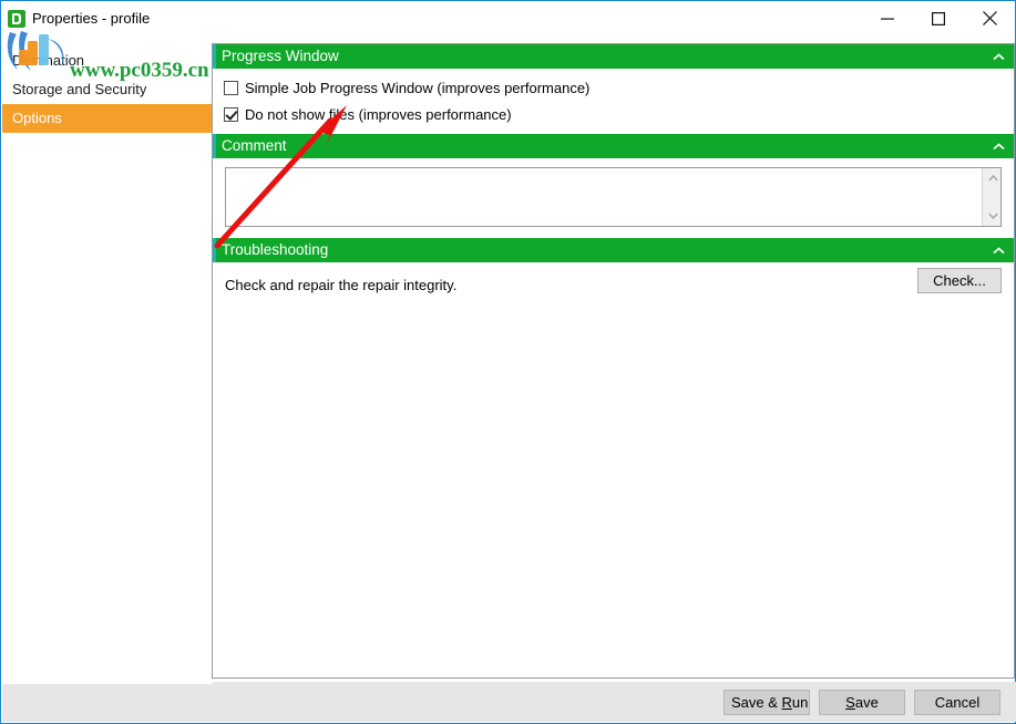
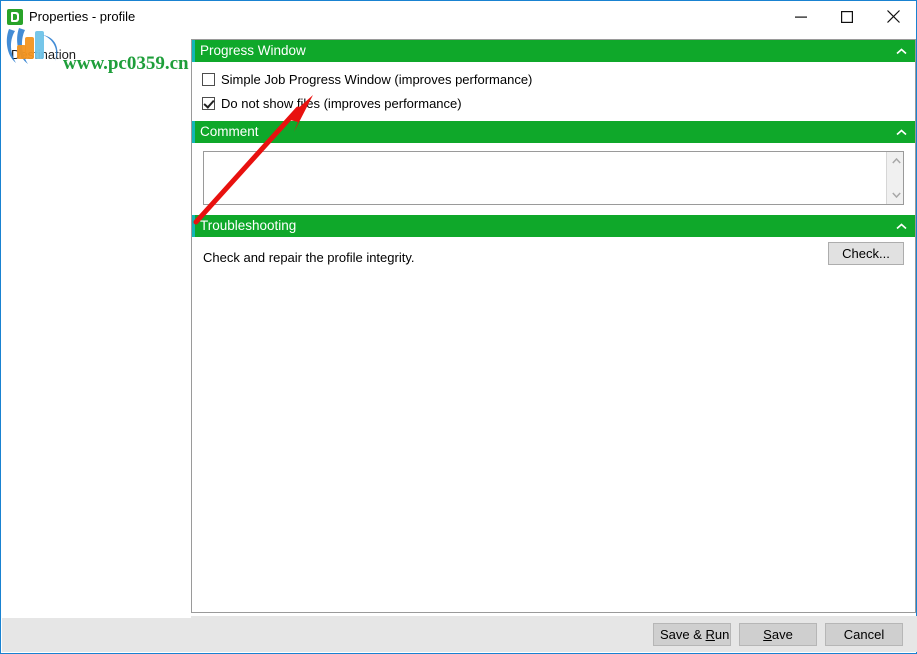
  Properties - profile
- Storage and Security
- Options
  www.pc0359.cn
  Progress Window
  Simple Job Progress Window (improves performance)
  Do not show fies (improves performance)
  Comment
  Troubleshooting
- Check and repair the repair integrity.
+ Check and repair the profile integrity.
  Check...
  Save & Run
  Save
  Cancel
